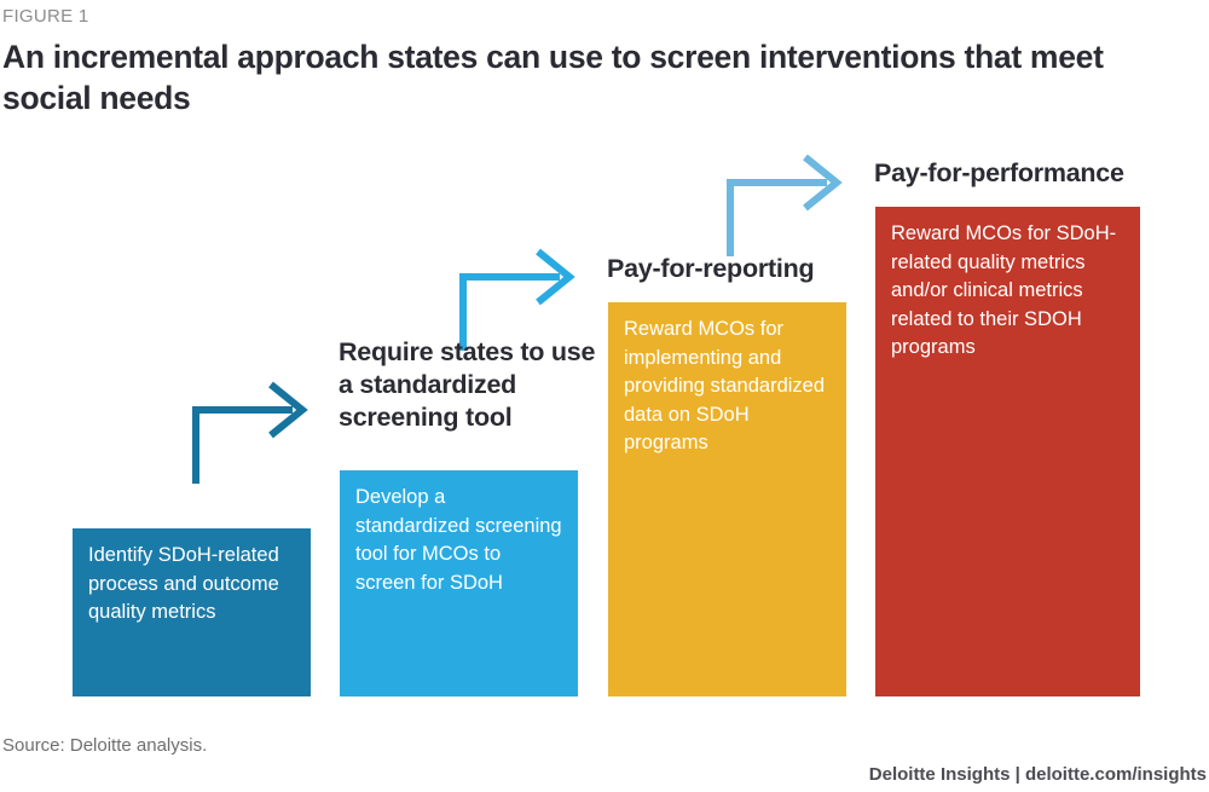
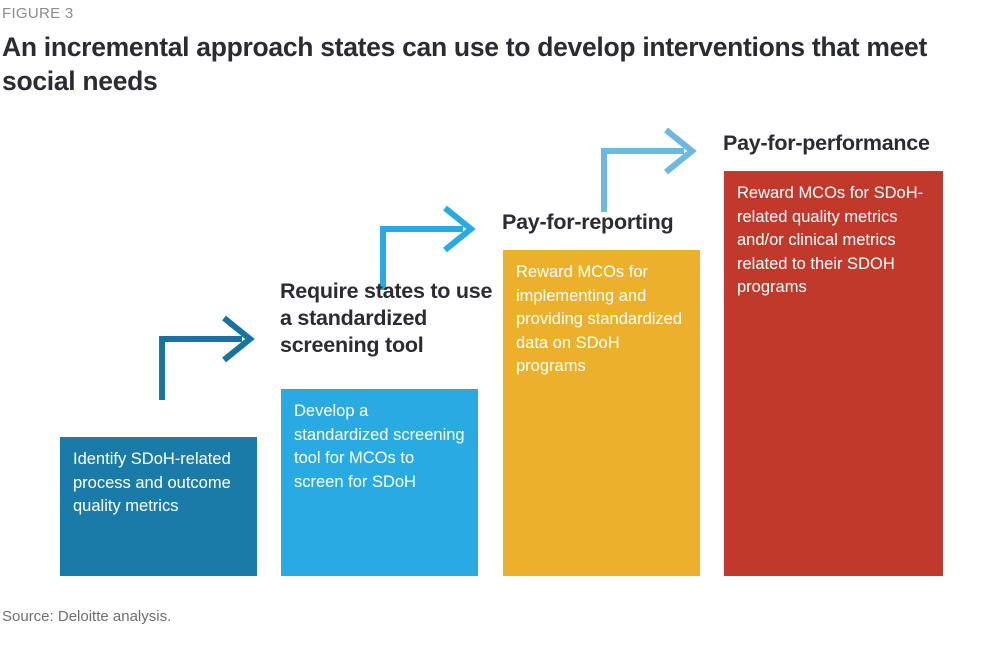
- FIGURE 1
+ FIGURE 3
- An incremental approach states can use to screen interventions that meet social needs
+ An incremental approach states can use to develop interventions that meet social needs
  Identify SDoH-related process and outcome quality metrics
  Require states to use a standardized screening tool
  Develop a standardized screening tool for MCOs to screen for SDoH
  Pay-for-reporting
  Reward MCOs for implementing and providing standardized data on SDoH programs
  Pay-for-performance
  Reward MCOs for SDoH-related quality metrics and/or clinical metrics related to their SDOH programs
  Source: Deloitte analysis.
- Deloitte Insights | deloitte.com/insights
